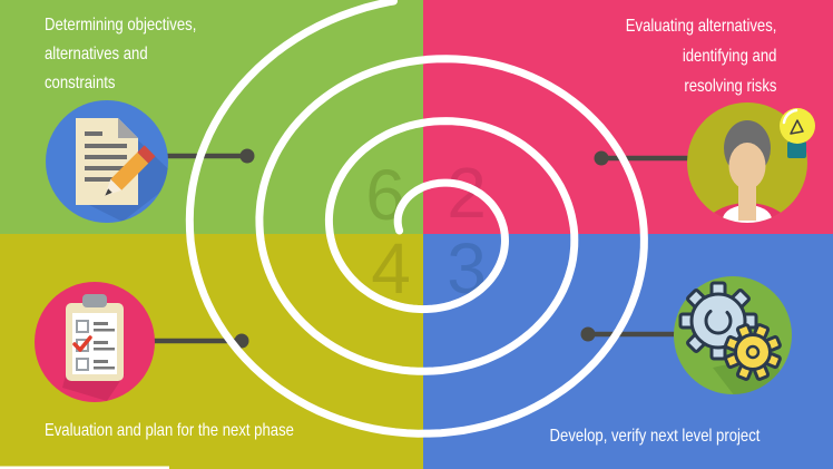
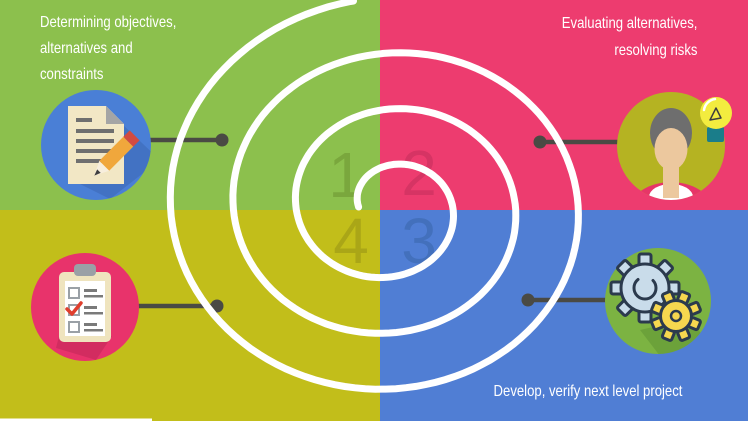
- 6
+ 1
  2
  4
  3
  Determining objectives,
  alternatives and
  constraints
  Evaluating alternatives,
- identifying and
  resolving risks
- Evaluation and plan for the next phase
  Develop, verify next level project
